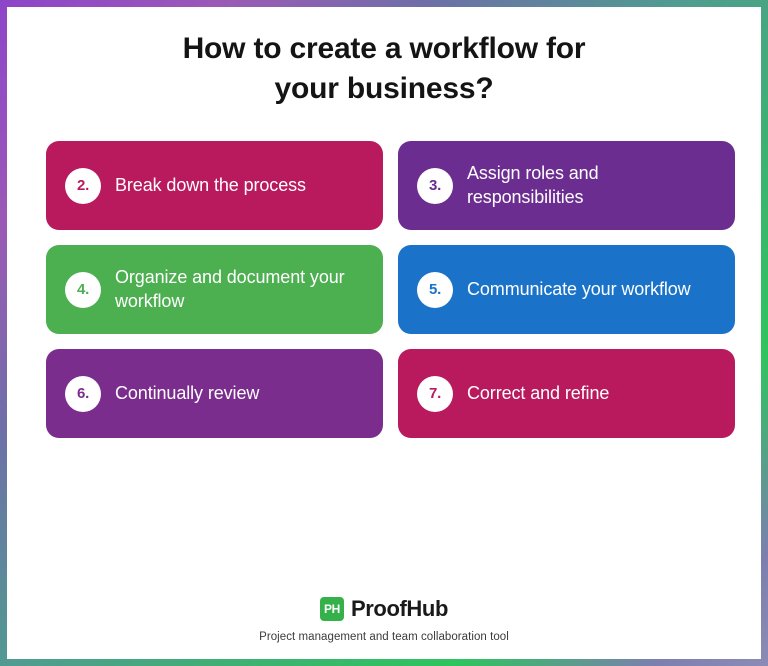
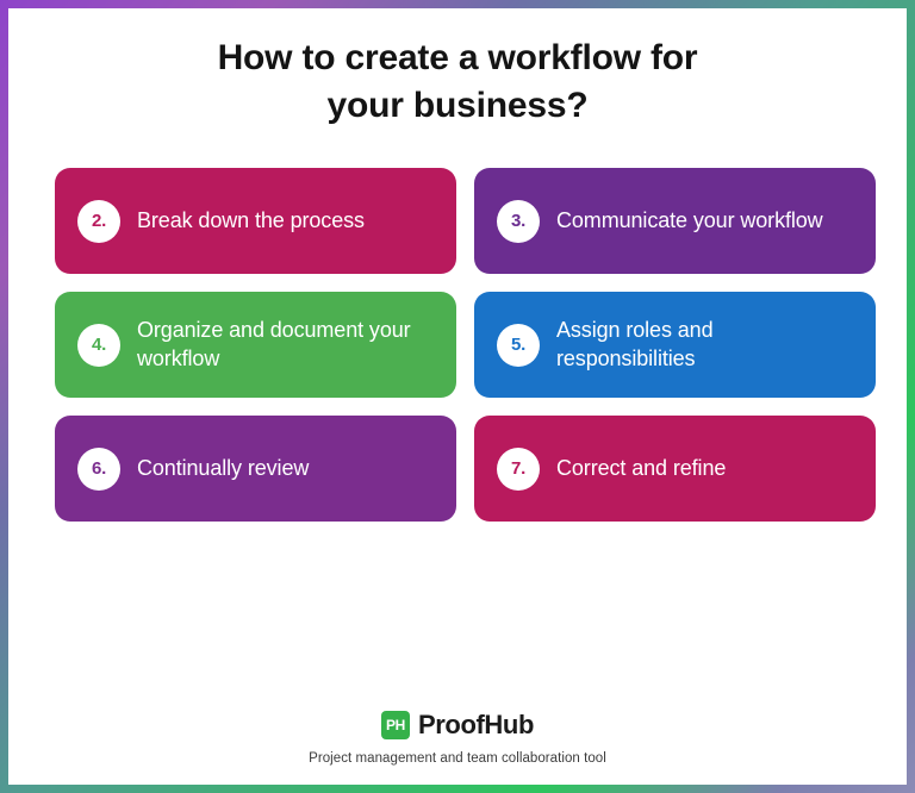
  How to create a workflow for
  your business?
  2.
  Break down the process
  3.
- Assign roles and responsibilities
+ Communicate your workflow
  4.
  Organize and document your workflow
  5.
- Communicate your workflow
+ Assign roles and responsibilities
  6.
  Continually review
  7.
  Correct and refine
  PH
  ProofHub
  Project management and team collaboration tool
